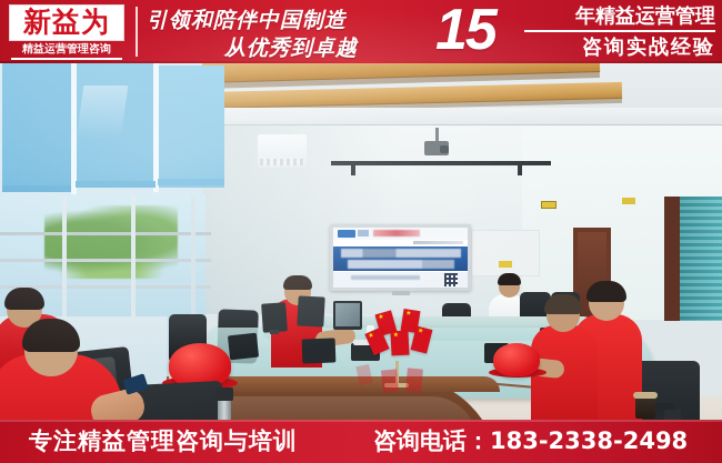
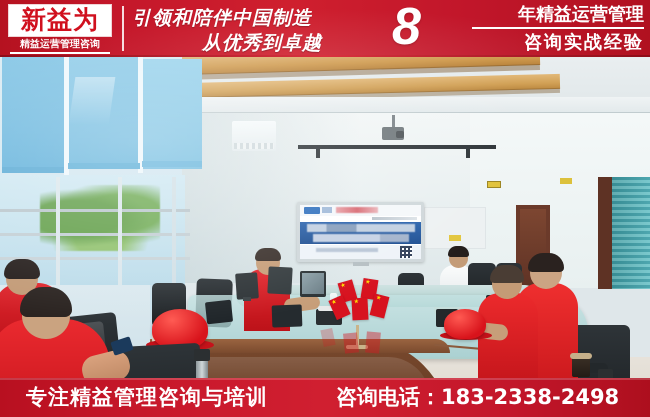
  新益为
  精益运营管理咨询
  引领和陪伴中国制造
  从优秀到卓越
- 15
+ 8
  年精益运营管理
  咨询实战经验
  专注精益管理咨询与培训
  咨询电话：183-2338-2498
